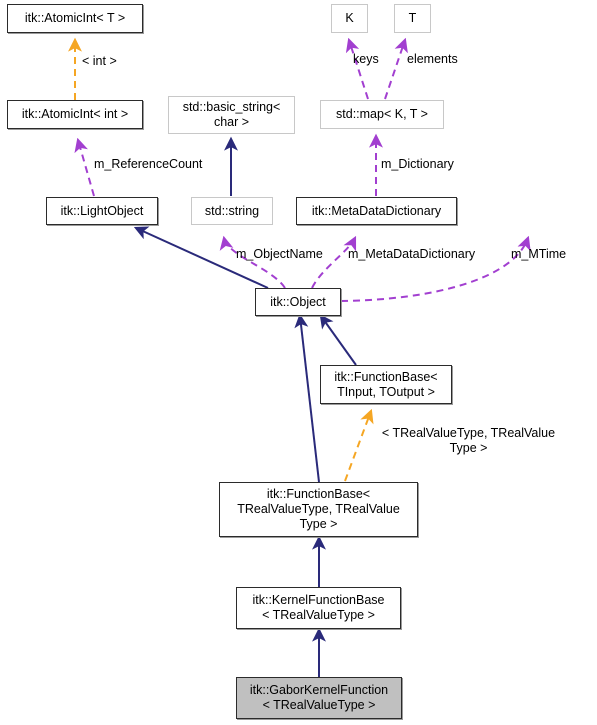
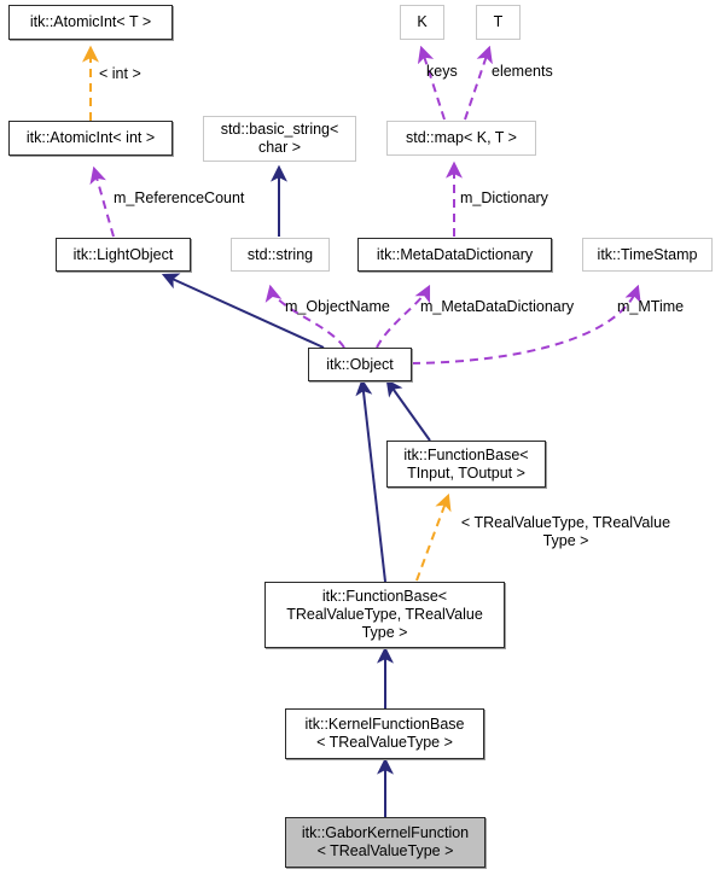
  itk::AtomicInt< T >
  K
  T
  itk::AtomicInt< int >
  std::basic_string<
  char >
  std::map< K, T >
  itk::LightObject
  std::string
  itk::MetaDataDictionary
+ itk::TimeStamp
  itk::Object
  itk::FunctionBase<
  TInput, TOutput >
  itk::FunctionBase<
  TRealValueType, TRealValue
  Type >
  itk::KernelFunctionBase
  < TRealValueType >
  itk::GaborKernelFunction
  < TRealValueType >
  < int >
  keys
  elements
  m_ReferenceCount
  m_Dictionary
  m_ObjectName
  m_MetaDataDictionary
  m_MTime
  < TRealValueType, TRealValue
  Type >
